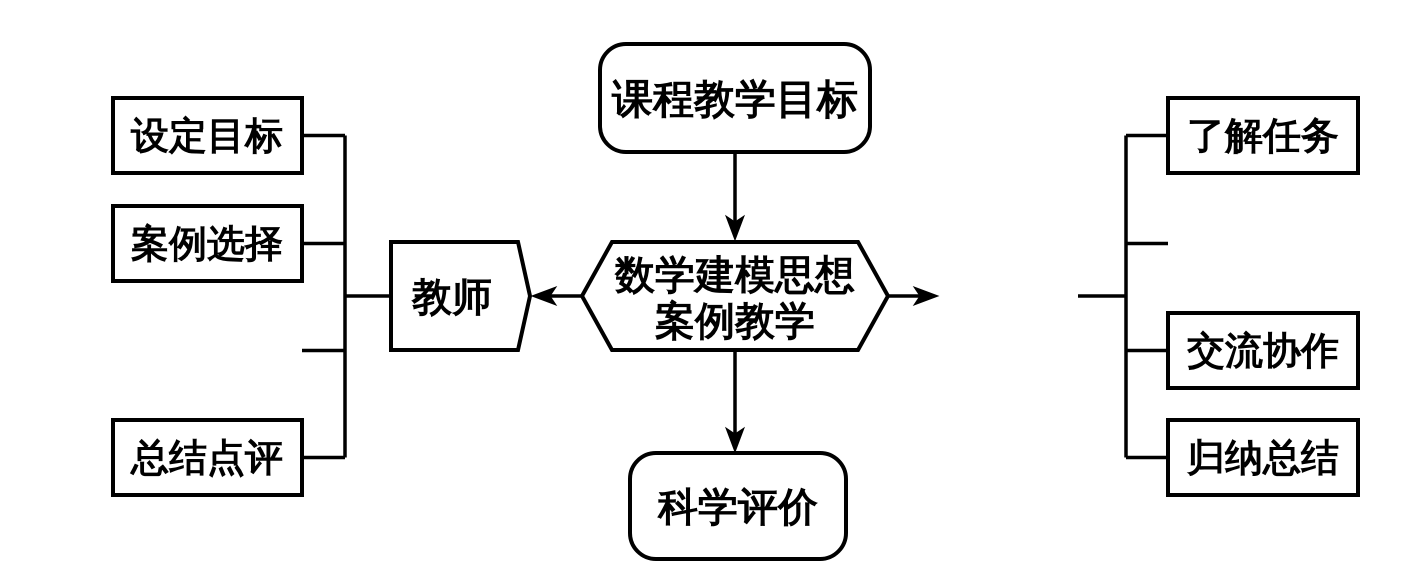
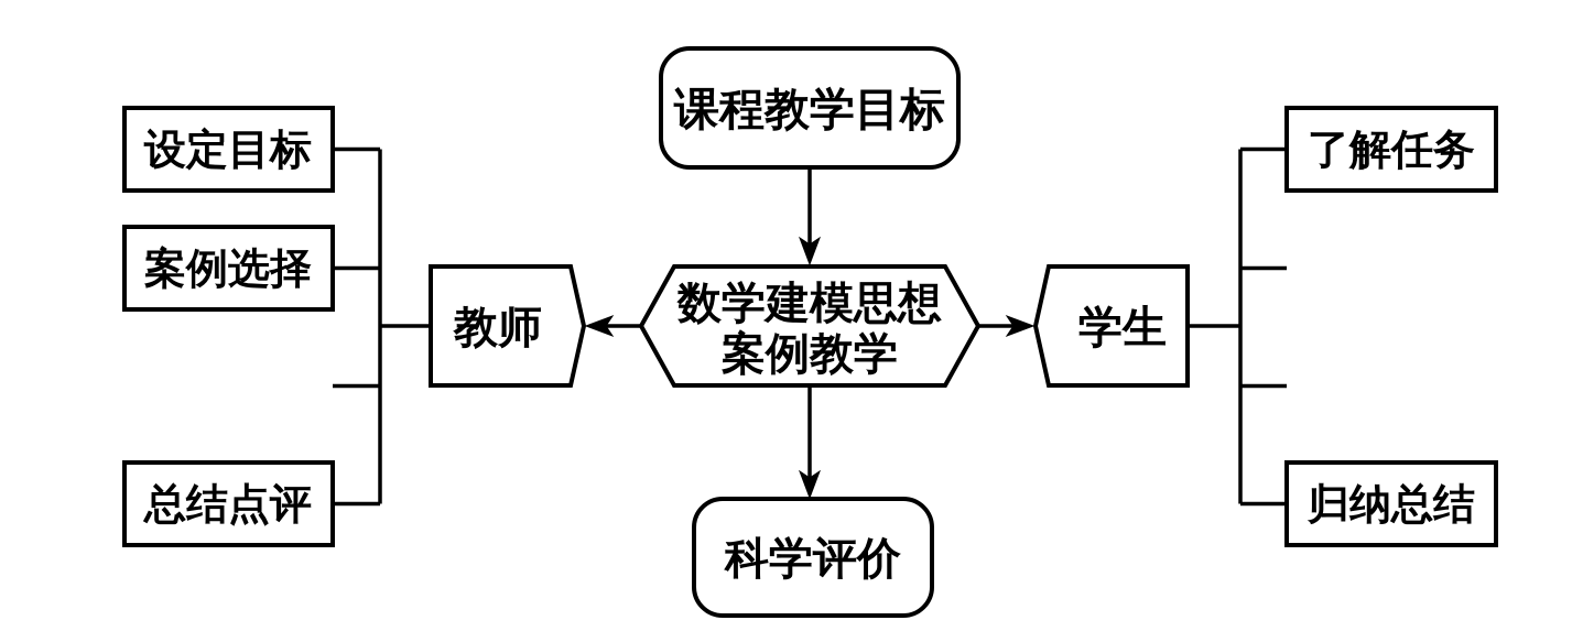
  课程教学目标
  数学建模思想
  案例教学
  教师
+ 学生
  科学评价
  设定目标
  案例选择
  总结点评
  了解任务
- 交流协作
  归纳总结
